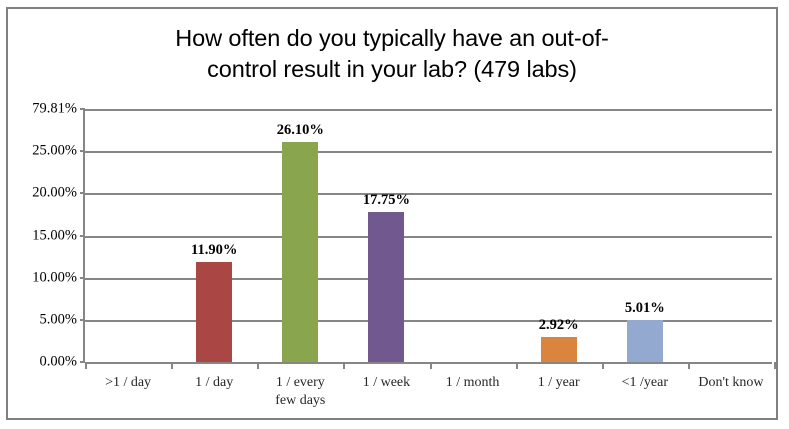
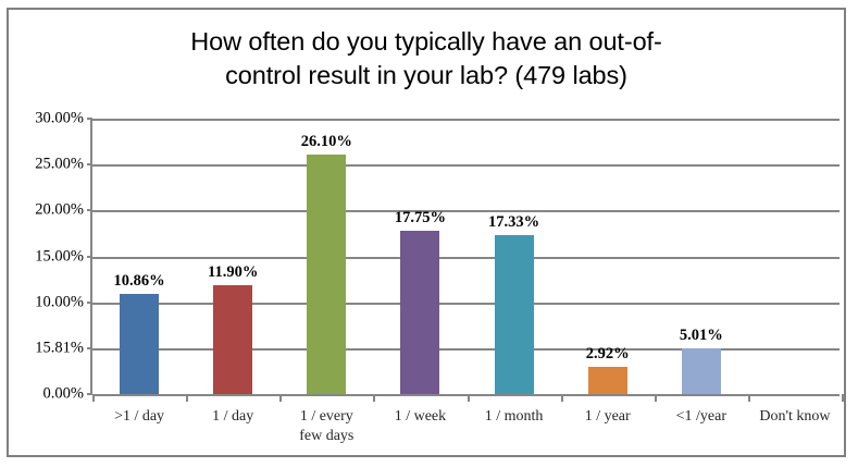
  How often do you typically have an out-of-
  control result in your lab? (479 labs)
  0.00%
- 5.00%
+ 15.81%
  10.00%
  15.00%
  20.00%
  25.00%
- 79.81%
+ 30.00%
+ 10.86%
  11.90%
  26.10%
  17.75%
+ 17.33%
  2.92%
  5.01%
  >1 / day
  1 / day
  1 / every
  few days
  1 / week
  1 / month
  1 / year
  <1 /year
  Don't know
